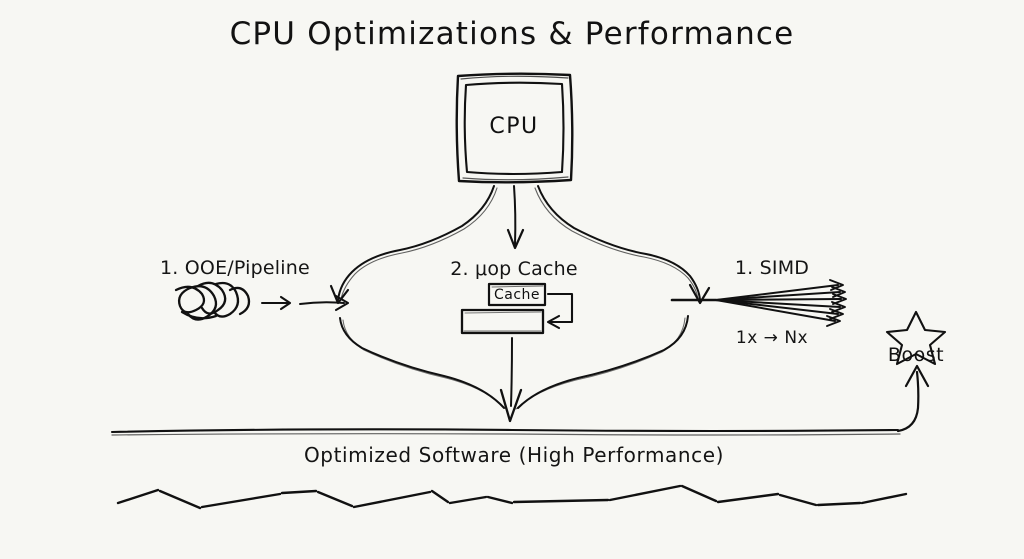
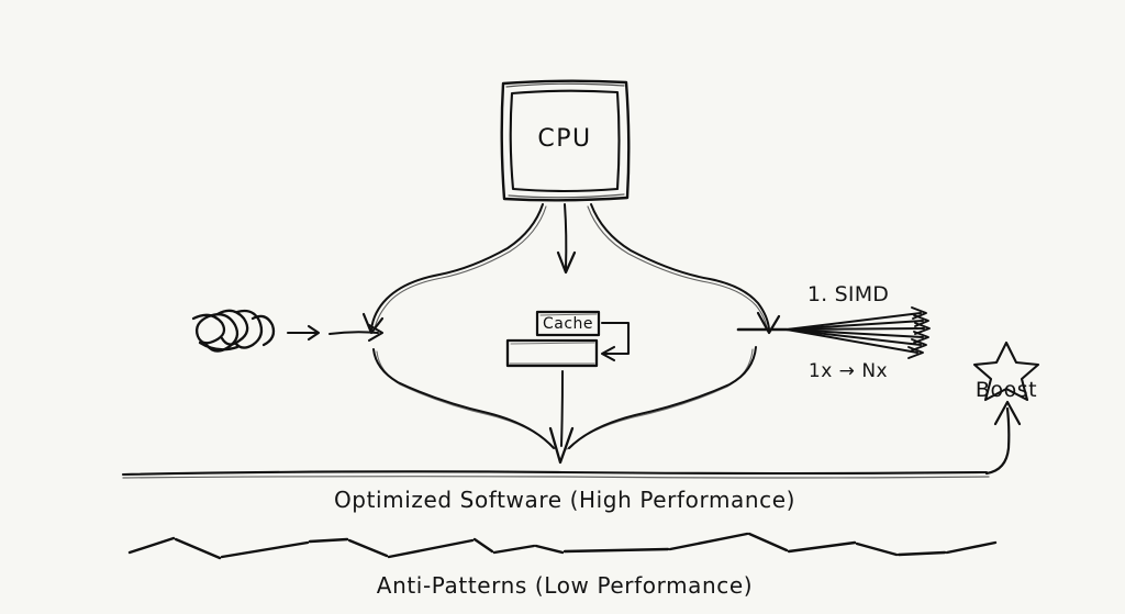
- CPU Optimizations & Performance
  CPU
- 1. OOE/Pipeline
- 2. μop Cache
  Cache
  1. SIMD
  1x → Nx
  Boost
  Optimized Software (High Performance)
+ Anti-Patterns (Low Performance)
